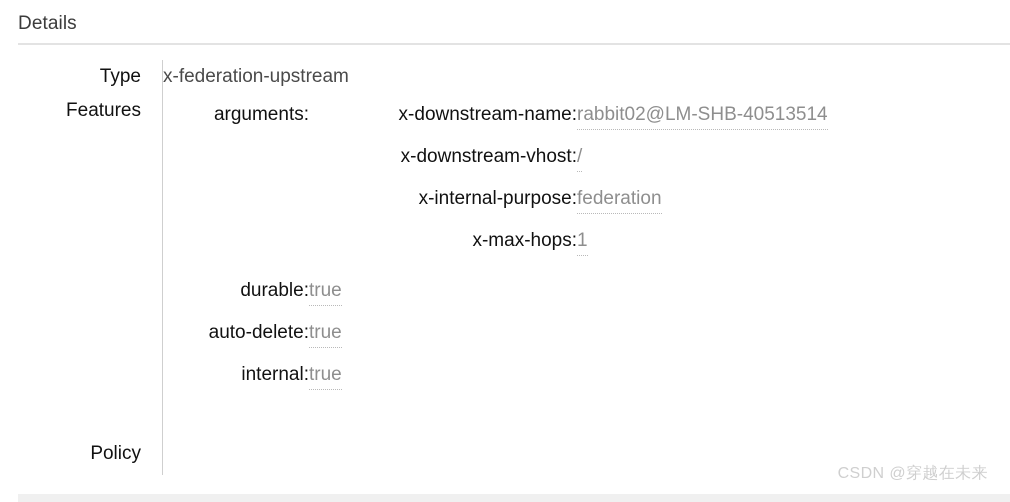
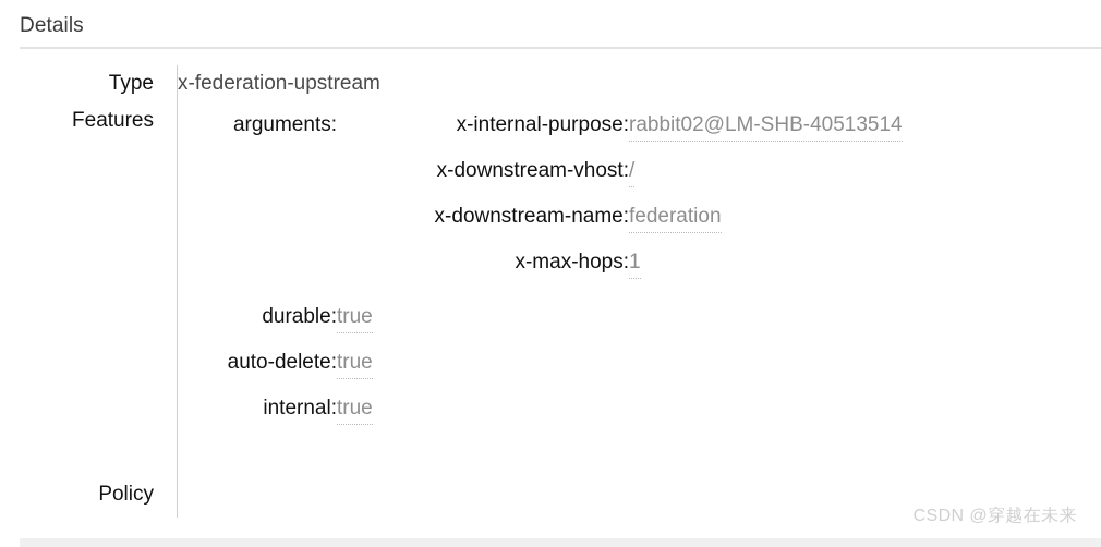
  Details
  Type		x-federation-upstream
  Features
  arguments:
- x-downstream-name:	rabbit02@LM-SHB-40513514
+ x-internal-purpose:	rabbit02@LM-SHB-40513514
  x-downstream-vhost:	/
- x-internal-purpose:	federation
+ x-downstream-name:	federation
  x-max-hops:	1
  durable:	true
  auto-delete:	true
  internal:	true
  Policy
  CSDN @穿越在未来
